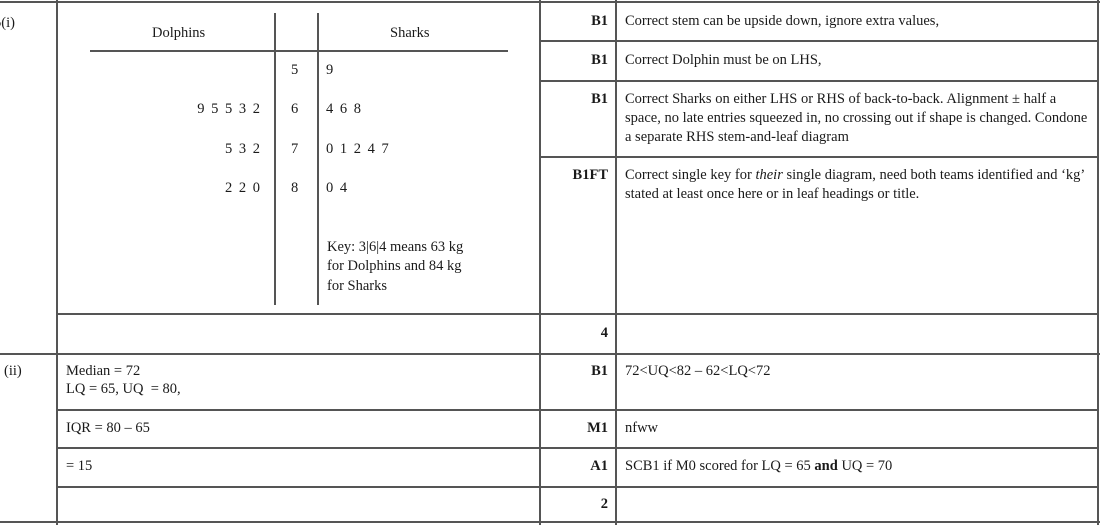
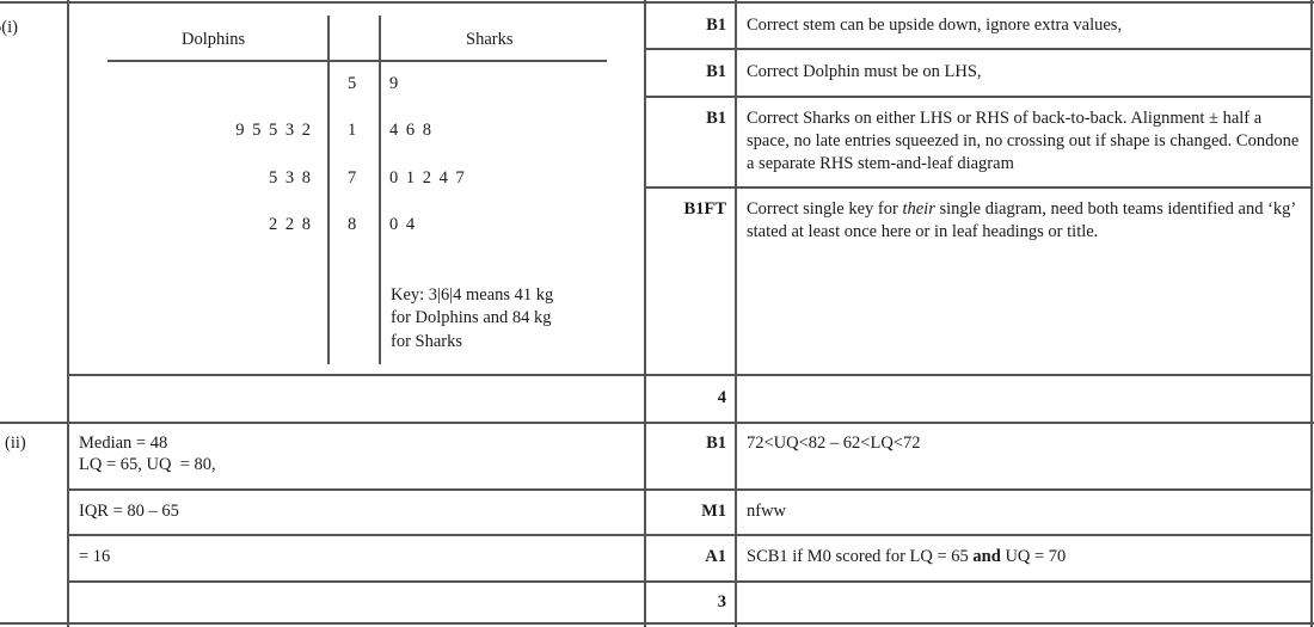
  (i)
  Dolphins
  Sharks
  5
  9
  9 5 5 3 2
- 6
+ 1
  4 6 8
- 5 3 2
+ 5 3 8
  7
  0 1 2 4 7
- 2 2 0
+ 2 2 8
  8
  0 4
- Key: 3|6|4 means 63 kg
+ Key: 3|6|4 means 41 kg
  for Dolphins and 84 kg
  for Sharks
  B1
  Correct stem can be upside down, ignore extra values,
  B1
  Correct Dolphin must be on LHS,
  B1
  Correct Sharks on either LHS or RHS of back-to-back. Alignment ± half a space, no late entries squeezed in, no crossing out if shape is changed. Condone a separate RHS stem-and-leaf diagram
  B1FT
  Correct single key for their single diagram, need both teams identified and ‘kg’ stated at least once here or in leaf headings or title.
  4
  (ii)
- Median = 72
+ Median = 48
  LQ = 65, UQ = 80,
  B1
  72<UQ<82 – 62<LQ<72
  IQR = 80 – 65
  M1
  nfww
- = 15
+ = 16
  A1
  SCB1 if M0 scored for LQ = 65 and UQ = 70
- 2
+ 3
